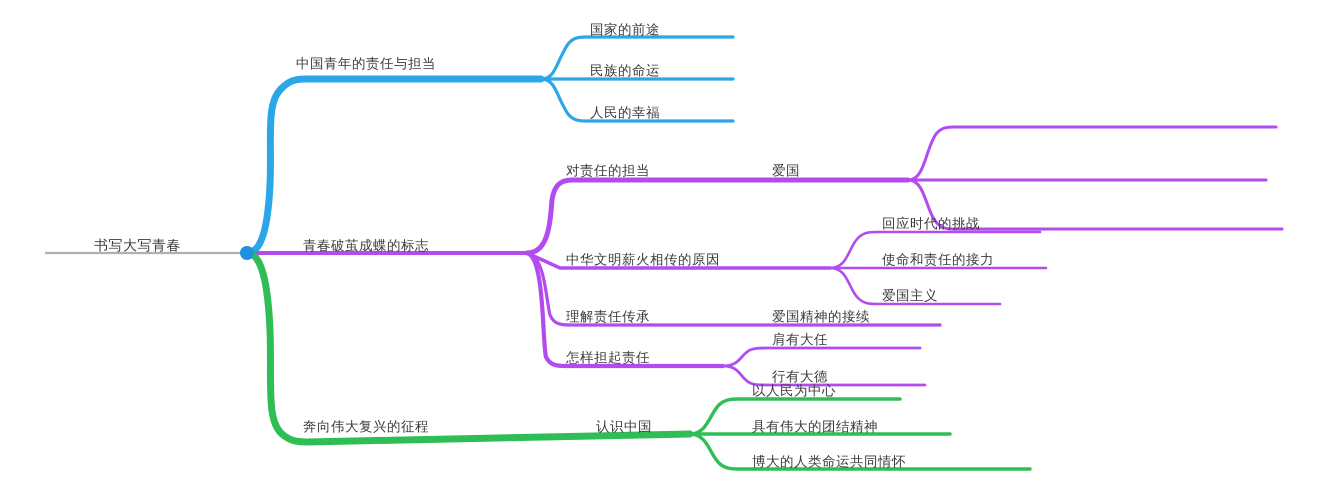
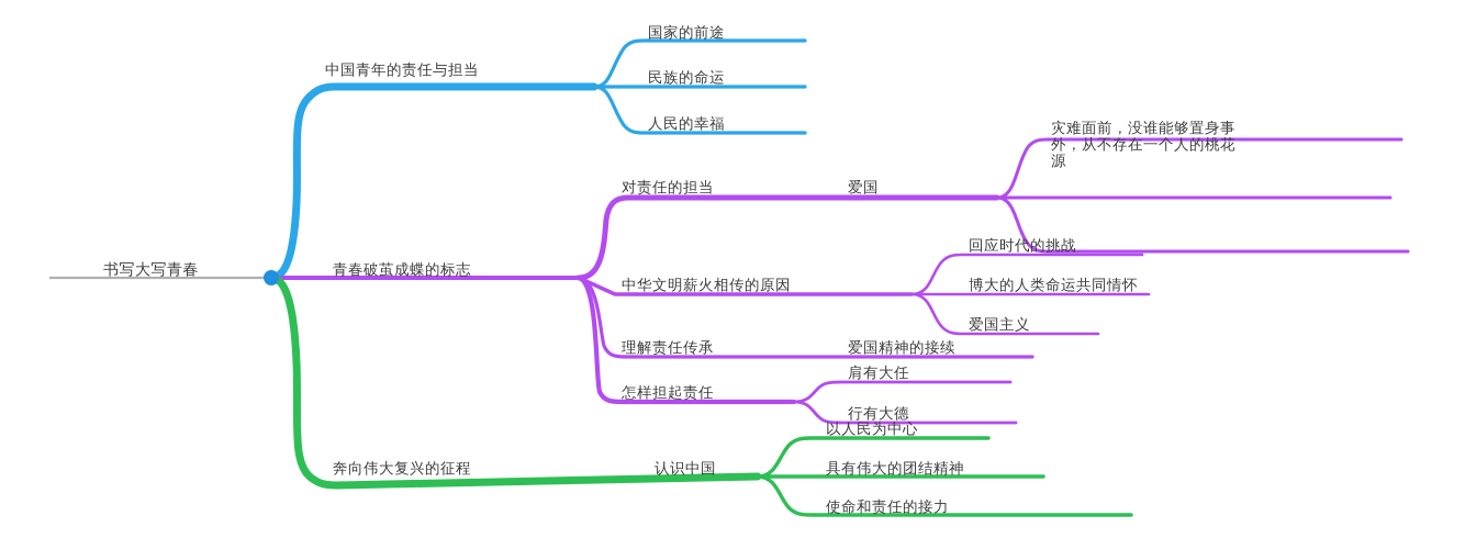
  书写大写青春
  中国青年的责任与担当
  国家的前途
  民族的命运
  人民的幸福
  青春破茧成蝶的标志
  对责任的担当
  爱国
+ 灾难面前，没谁能够置身事
+ 外，从不存在一个人的桃花
+ 源
  中华文明薪火相传的原因
  回应时代的挑战
- 使命和责任的接力
+ 博大的人类命运共同情怀
  爱国主义
  理解责任传承
  爱国精神的接续
  怎样担起责任
  肩有大任
  行有大德
  奔向伟大复兴的征程
  认识中国
  以人民为中心
  具有伟大的团结精神
- 博大的人类命运共同情怀
+ 使命和责任的接力
